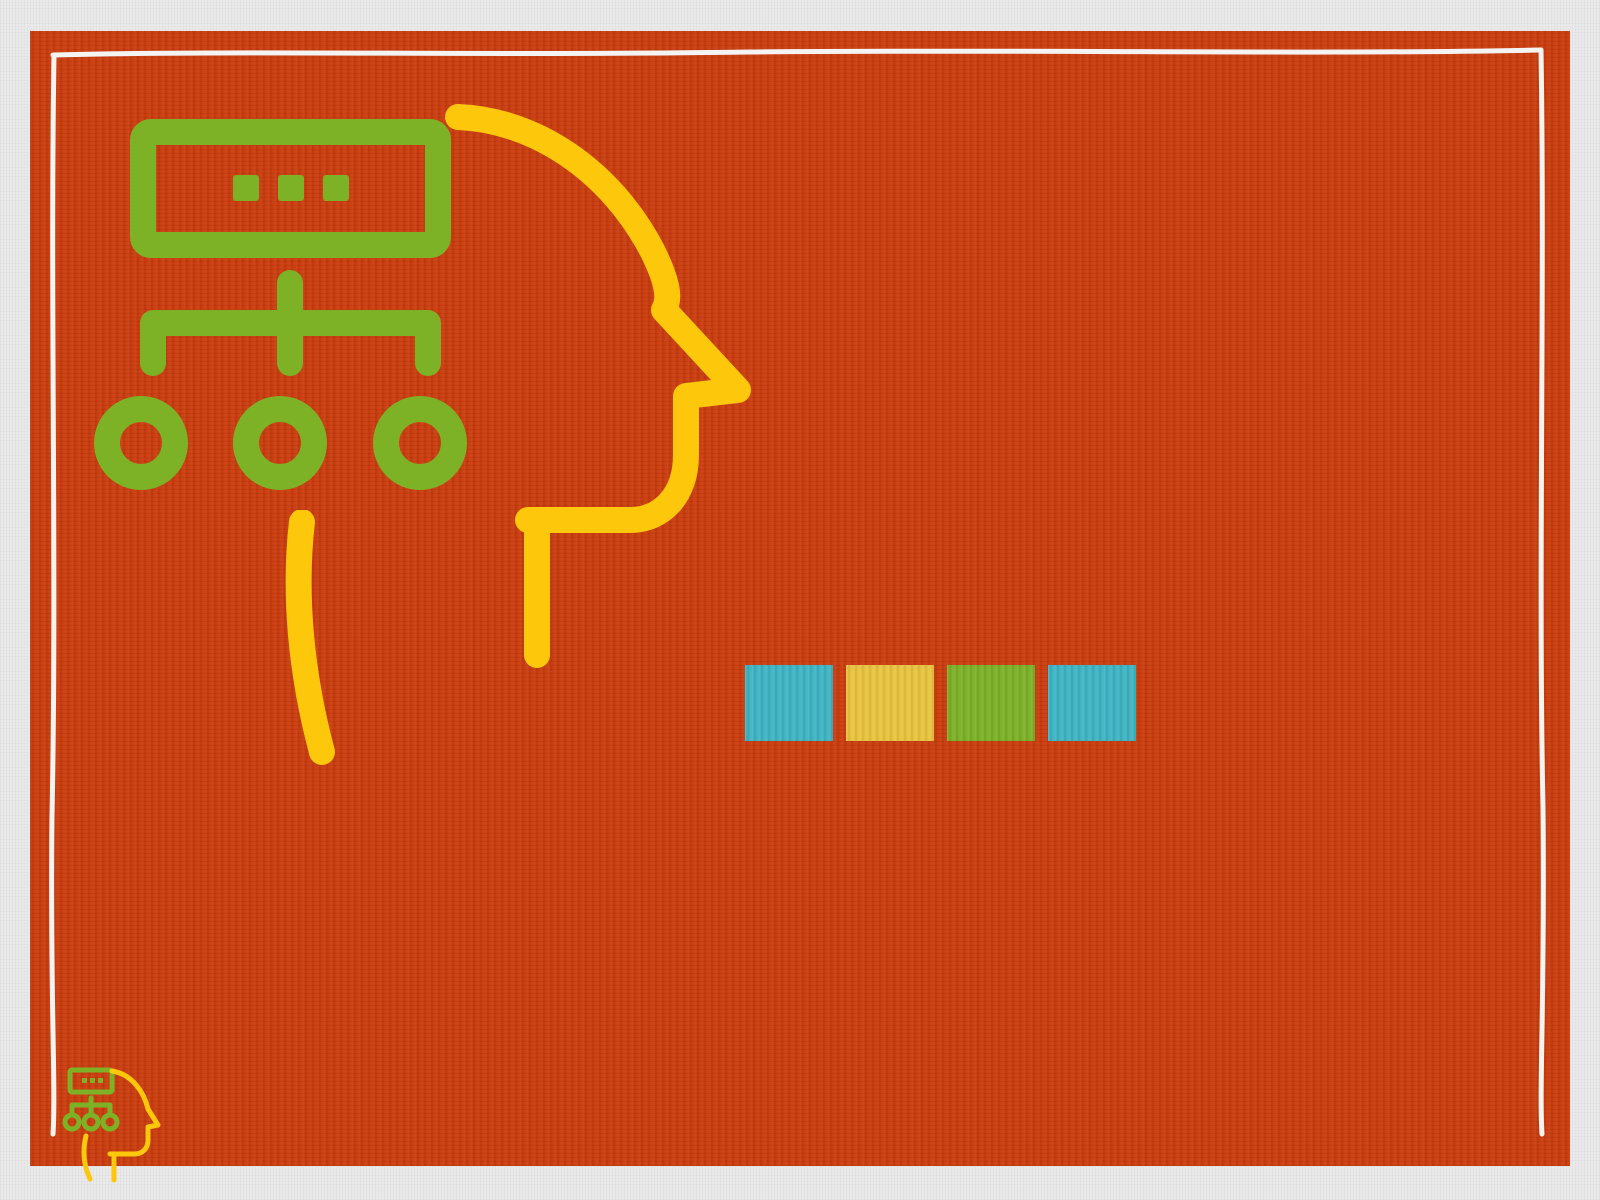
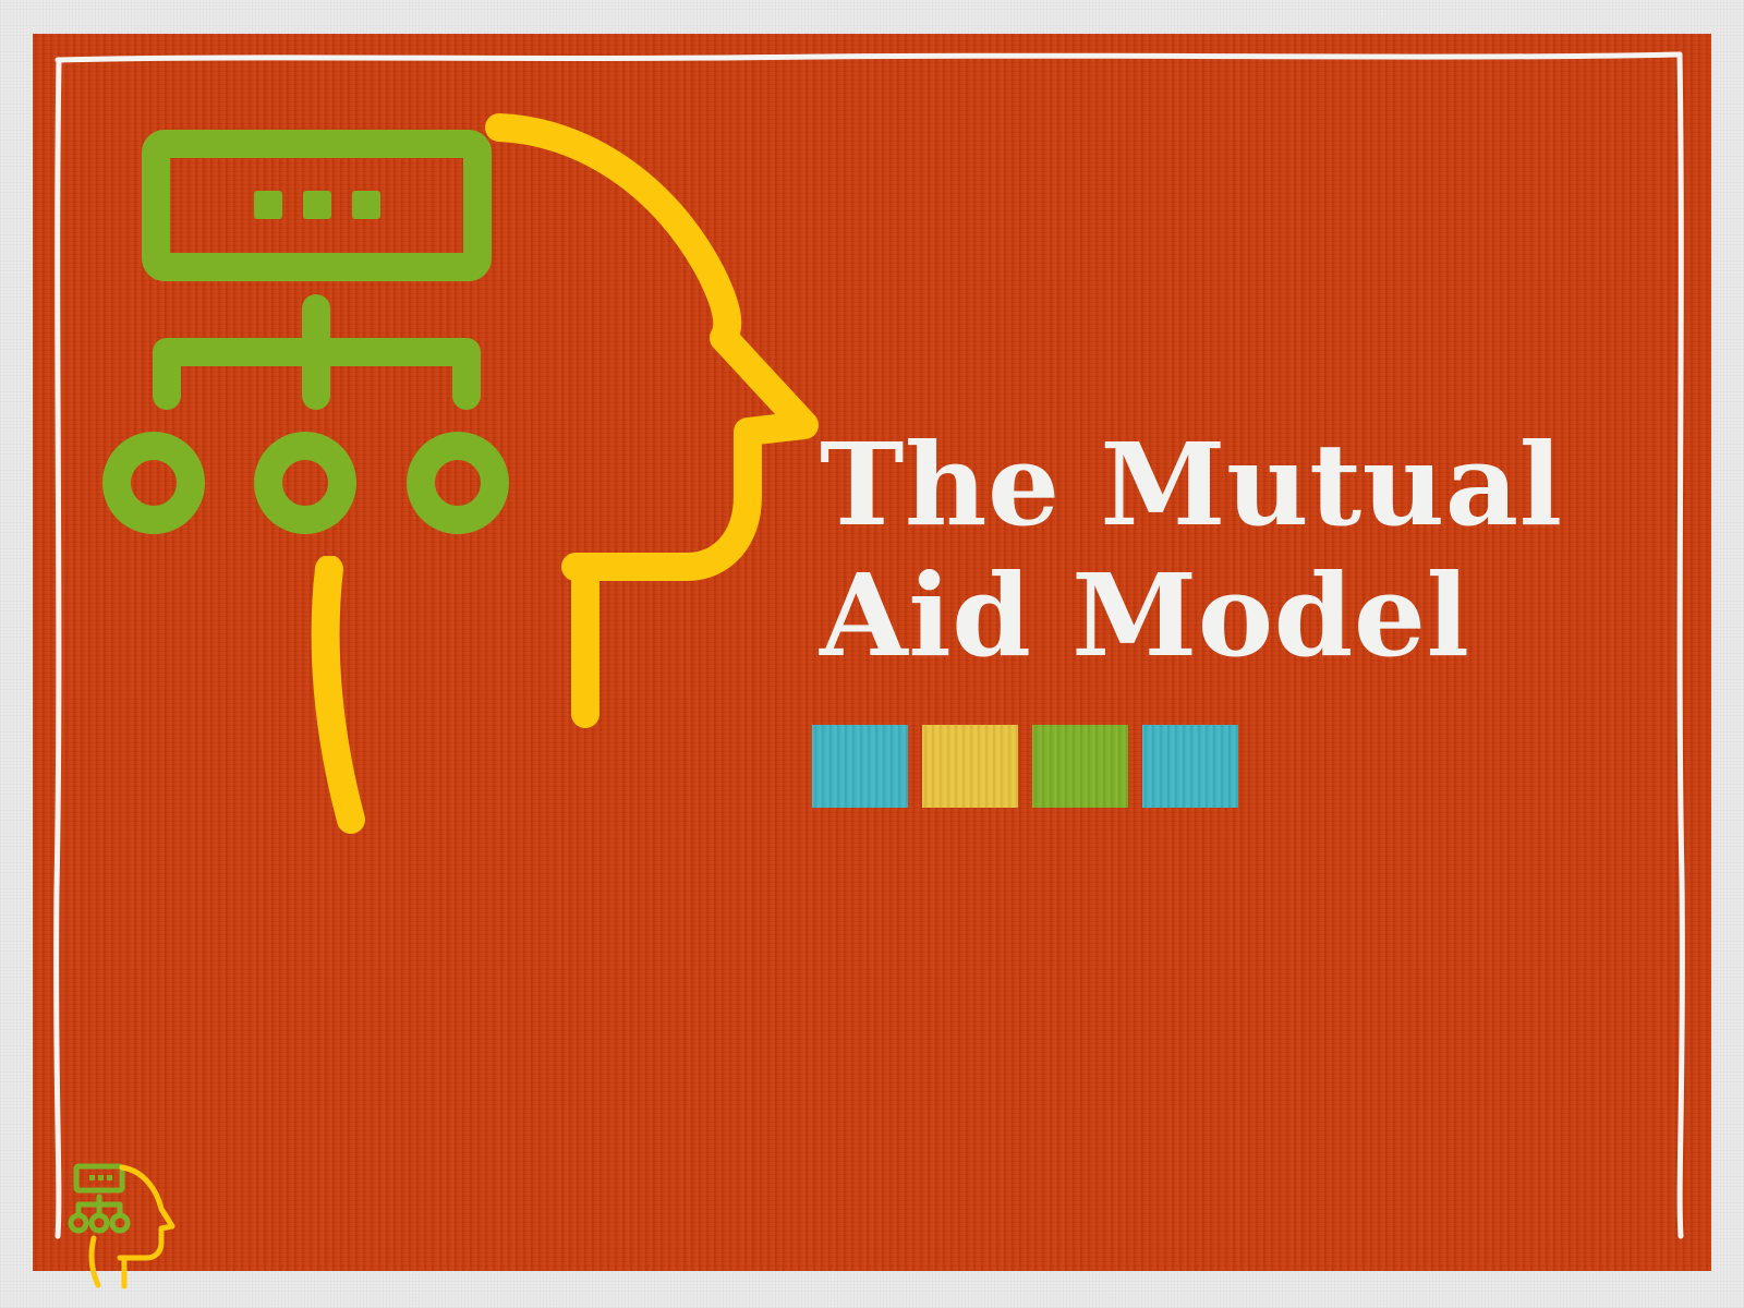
+ The Mutual
+ Aid Model
